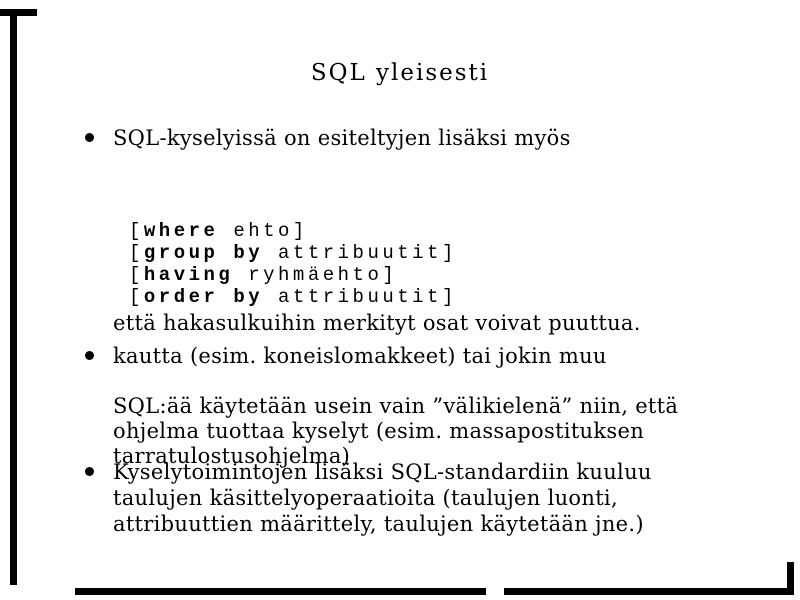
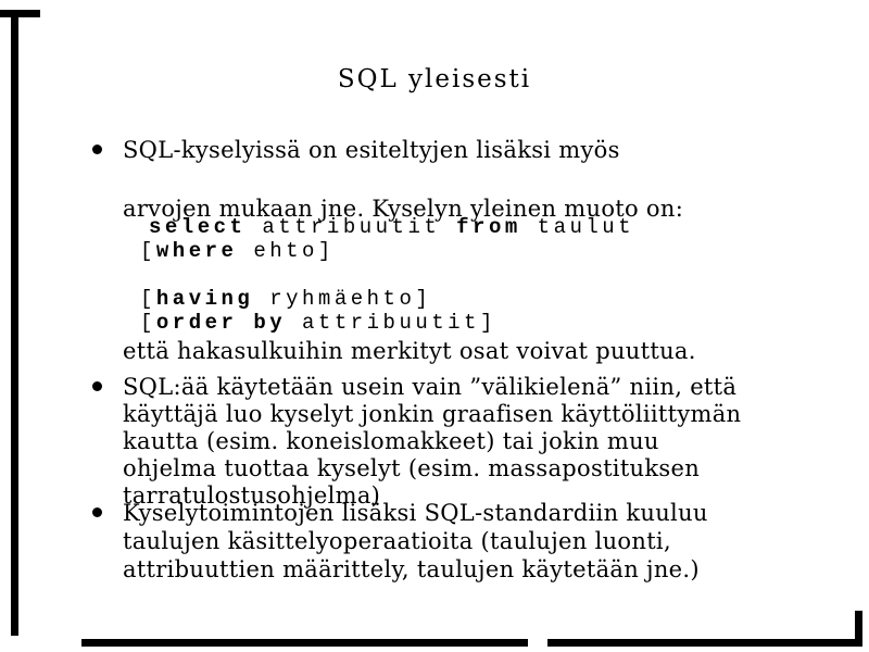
  SQL yleisesti
  SQL-kyselyissä on esiteltyjen lisäksi myös
+ arvojen mukaan jne. Kyselyn yleinen muoto on:
+ select attribuutit from taulut
  [where ehto]
- [group by attribuutit]
  [having ryhmäehto]
  [order by attribuutit]
  että hakasulkuihin merkityt osat voivat puuttua.
- kautta (esim. koneislomakkeet) tai jokin muu
+ SQL:ää käytetään usein vain ”välikielenä” niin, että
+ käyttäjä luo kyselyt jonkin graafisen käyttöliittymän
- SQL:ää käytetään usein vain ”välikielenä” niin, että
+ kautta (esim. koneislomakkeet) tai jokin muu
  ohjelma tuottaa kyselyt (esim. massapostituksen
  tarratulostusohjelma)
  Kyselytoimintojen lisäksi SQL-standardiin kuuluu
  taulujen käsittelyoperaatioita (taulujen luonti,
  attribuuttien määrittely, taulujen käytetään jne.)
